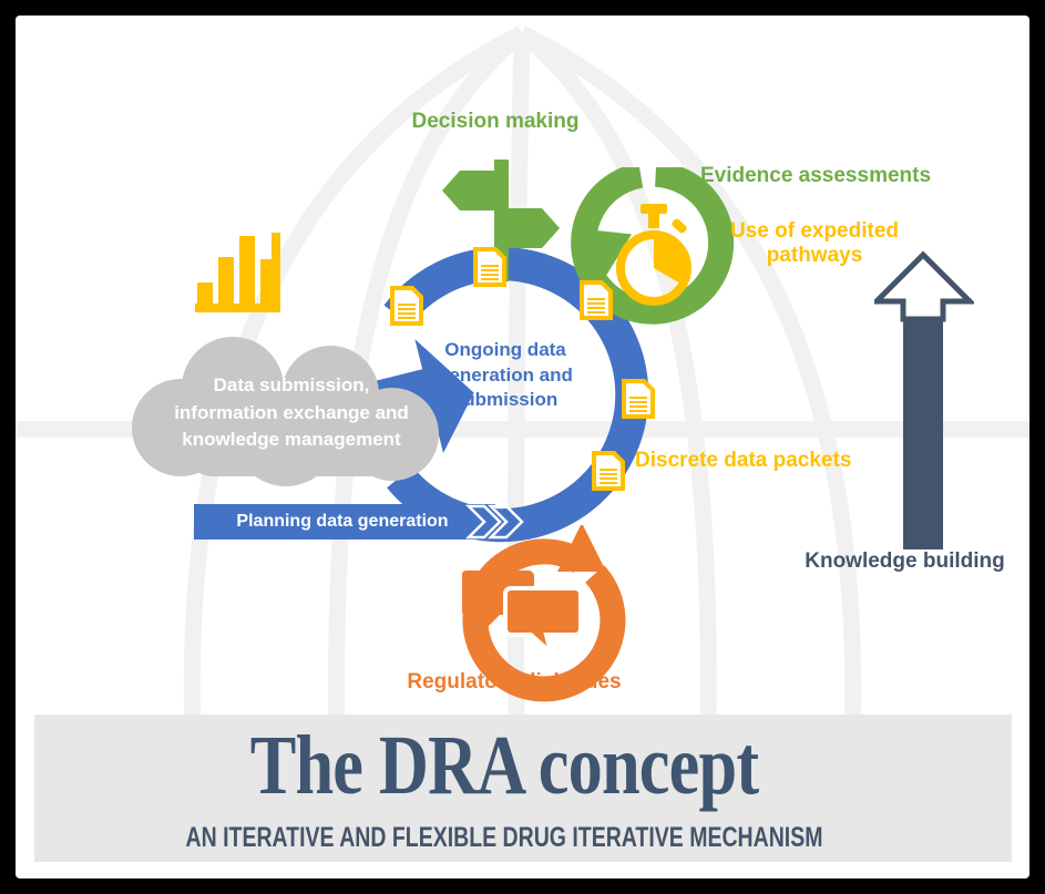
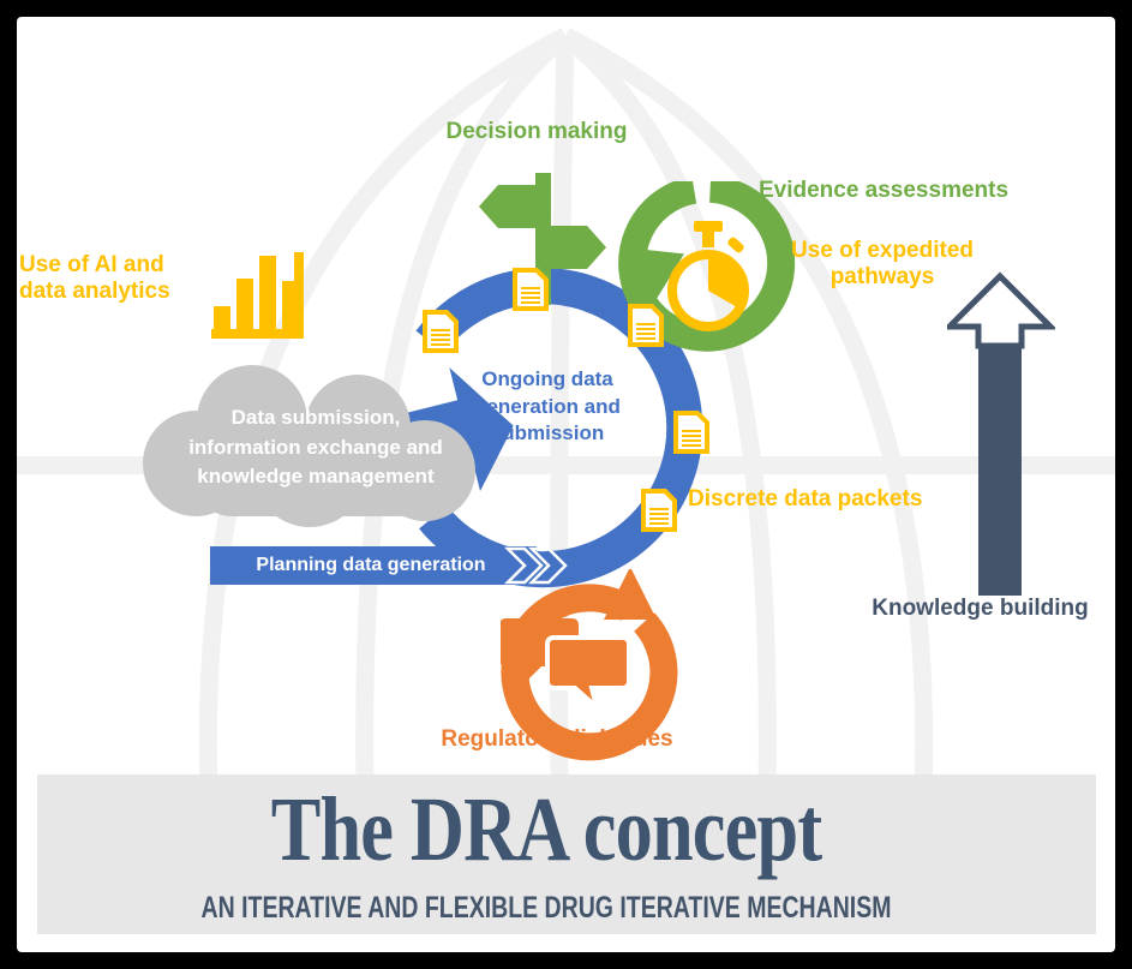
  Data submission,
  information exchange and
  knowledge management
  Planning data generation
  Decision making
  Evidence assessments
  Use of expedited
  pathways
+ Use of AI and
+ data analytics
  Ongoing data
  generation and
  submission
  Discrete data packets
  Regulatory dialogues
  Knowledge building
  The DRA concept
  AN ITERATIVE AND FLEXIBLE DRUG ITERATIVE MECHANISM
